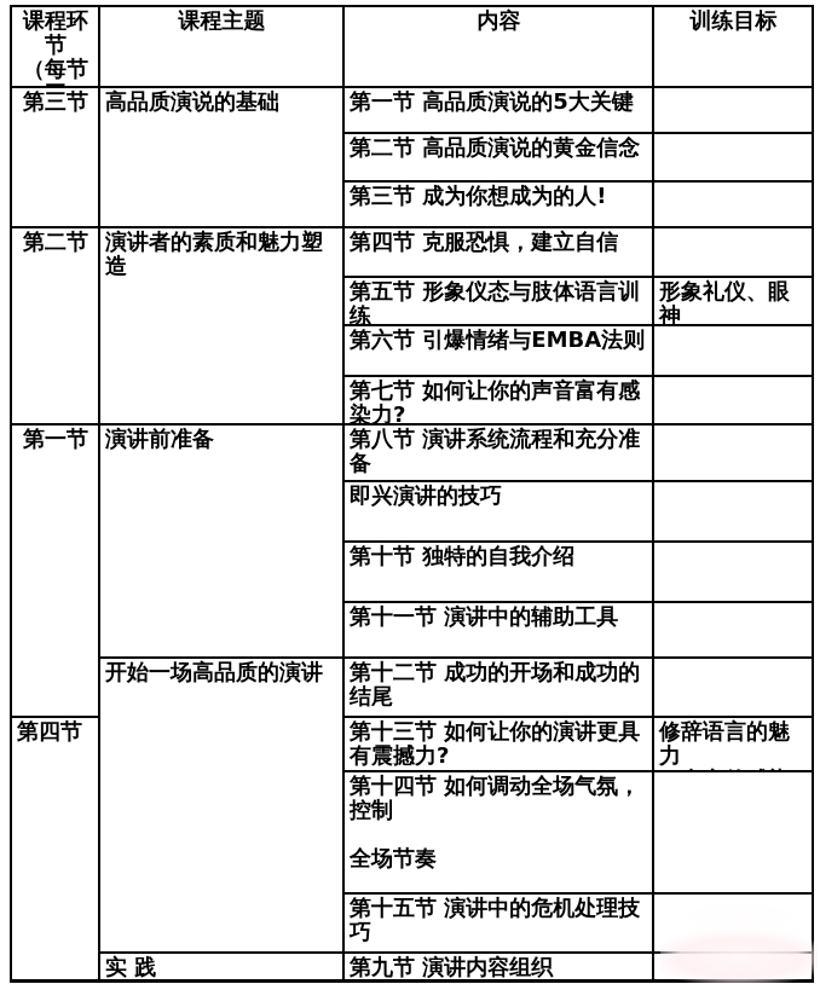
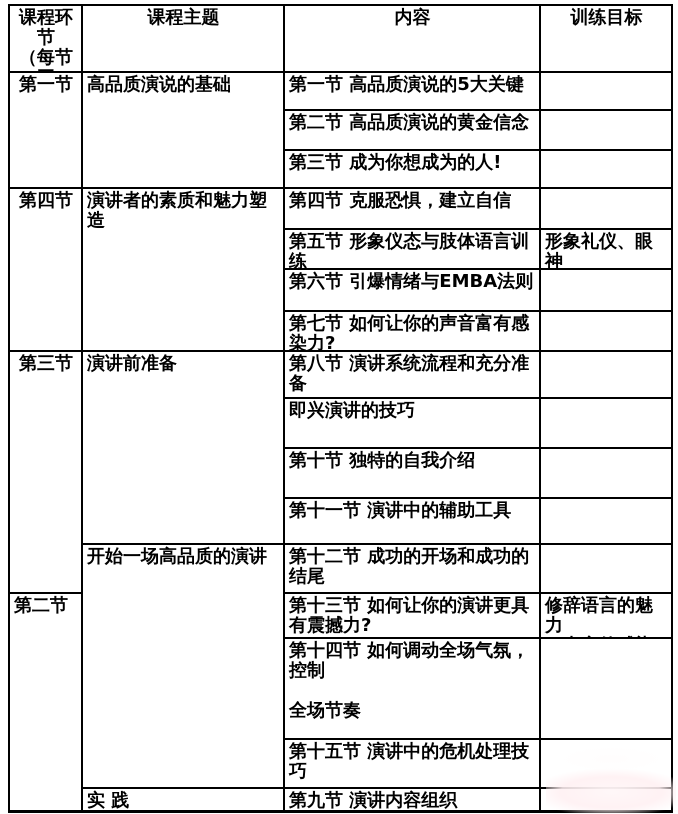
  课程环节
  （每节
  课程主题
  内容
  训练目标
- 第三节
+ 第一节
  高品质演说的基础
  第一节 高品质演说的5大关键
  第二节 高品质演说的黄金信念
  第三节 成为你想成为的人!
- 第二节
+ 第四节
  演讲者的素质和魅力塑
  造
  第四节 克服恐惧，建立自信
  第五节 形象仪态与肢体语言训
  练
  形象礼仪、眼神
  第六节 引爆情绪与EMBA法则
  第七节 如何让你的声音富有感
  染力?
- 第一节
+ 第三节
  演讲前准备
  第八节 演讲系统流程和充分准
  备
  即兴演讲的技巧
  第十节 独特的自我介绍
  第十一节 演讲中的辅助工具
  开始一场高品质的演讲
  第十二节 成功的开场和成功的
  结尾
- 第四节
+ 第二节
  第十三节 如何让你的演讲更具
  有震撼力?
  修辞语言的魅力
  第十四节 如何调动全场气氛，
  控制
  全场节奏
  第十五节 演讲中的危机处理技
  巧
  实 践
  第九节 演讲内容组织
